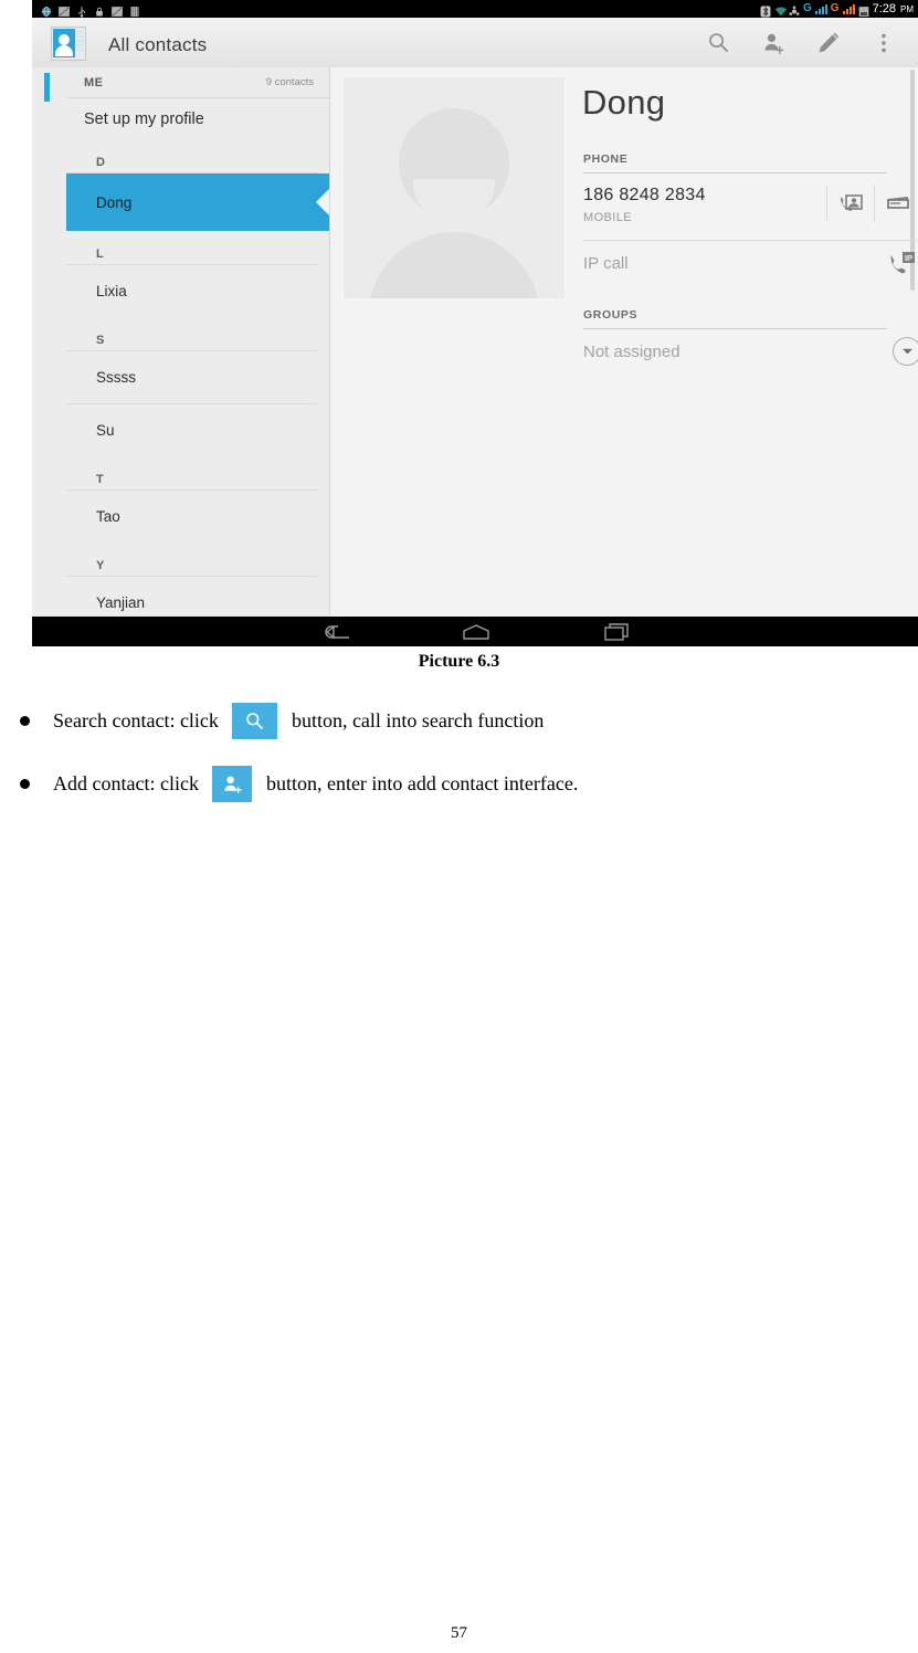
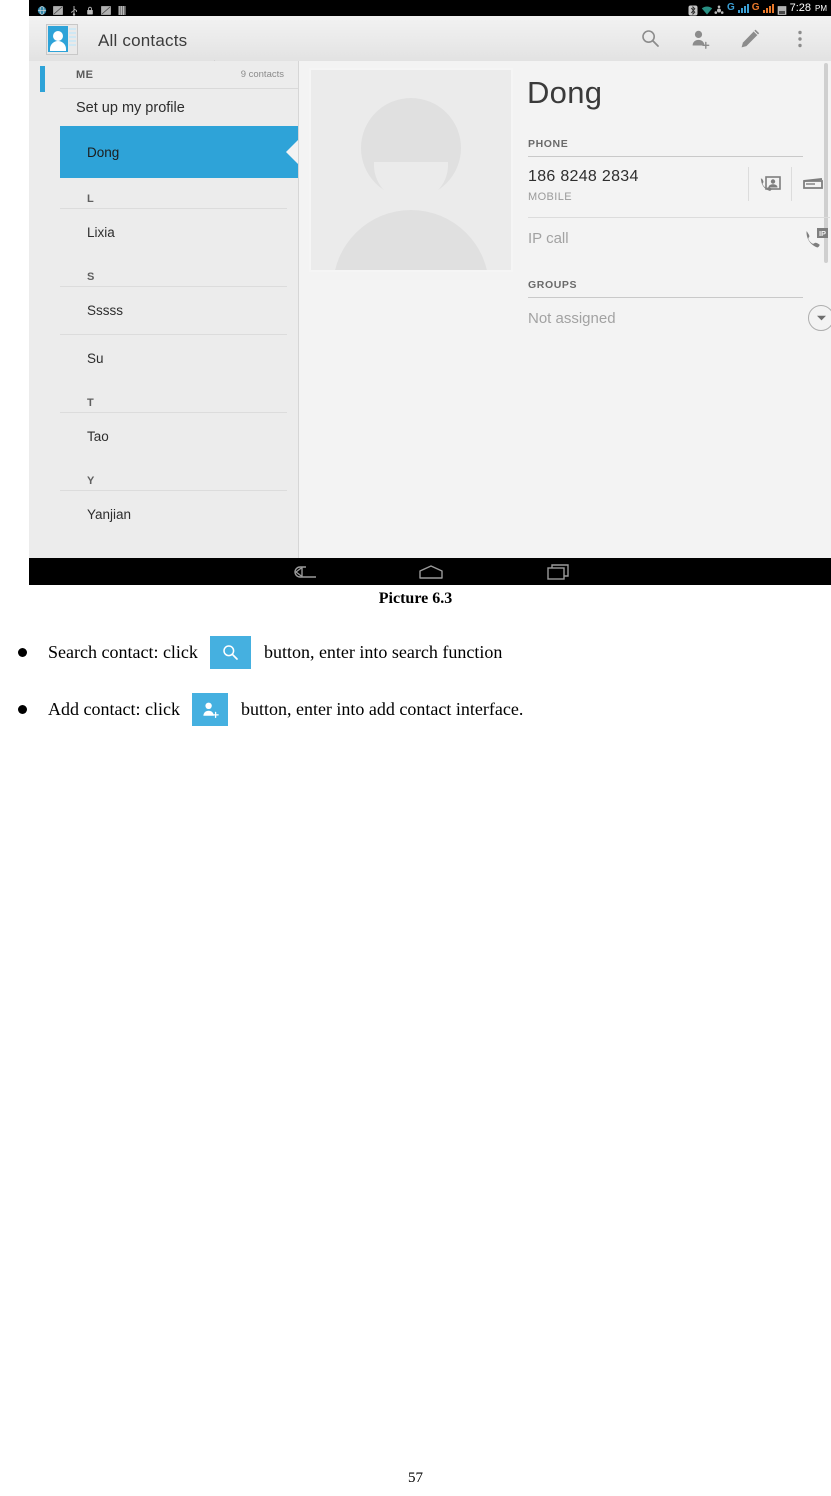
  G
  G
  7:28
  PM
  All contacts
  ME
  9 contacts
  Set up my profile
- D
  Dong
  L
  Lixia
  S
  Sssss
  Su
  T
  Tao
  Y
  Yanjian
  Dong
  PHONE
  186 8248 2834
  MOBILE
  IP call
  IP
  GROUPS
  Not assigned
  Picture 6.3
  Search contact: click
- button, call into search function
+ button, enter into search function
  Add contact: click
  button, enter into add contact interface.
  57
